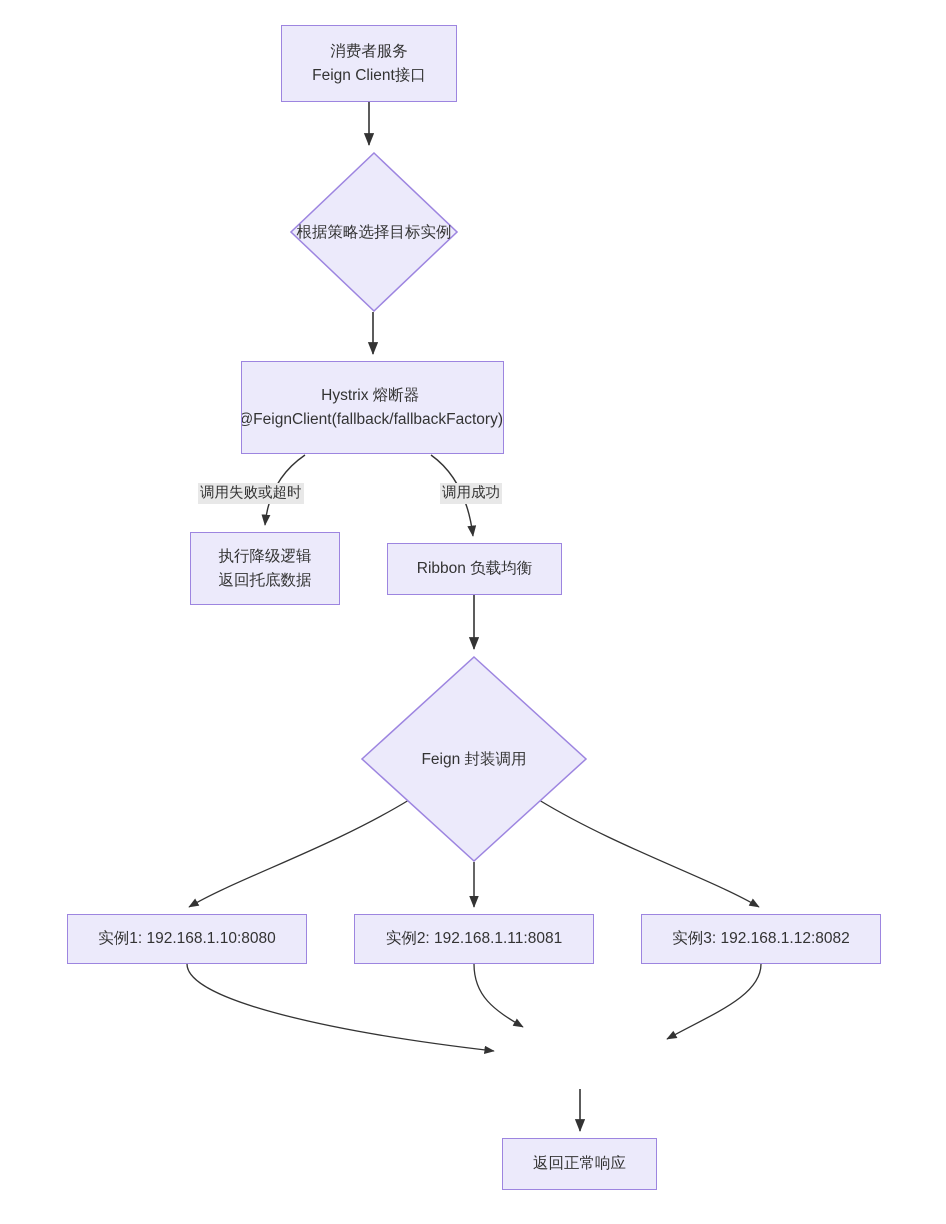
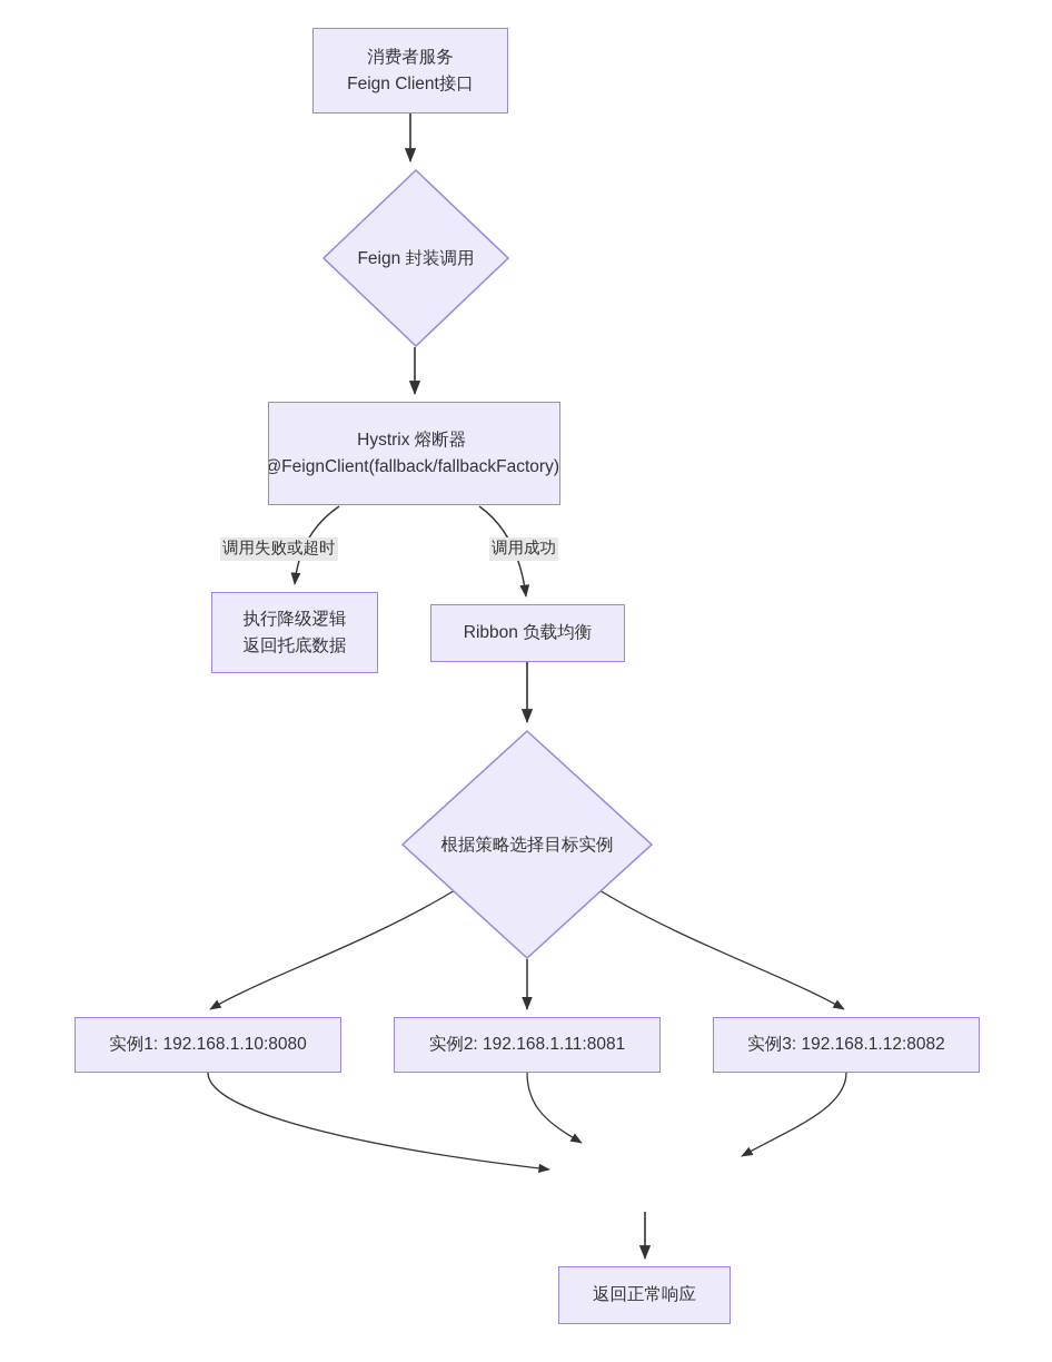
  消费者服务
  Feign Client接口
- 根据策略选择目标实例
+ Feign 封装调用
  Hystrix 熔断器
  @FeignClient(fallback/fallbackFactory)
  执行降级逻辑
  返回托底数据
  Ribbon 负载均衡
- Feign 封装调用
+ 根据策略选择目标实例
  实例1: 192.168.1.10:8080
  实例2: 192.168.1.11:8081
  实例3: 192.168.1.12:8082
  返回正常响应
  调用失败或超时
  调用成功
